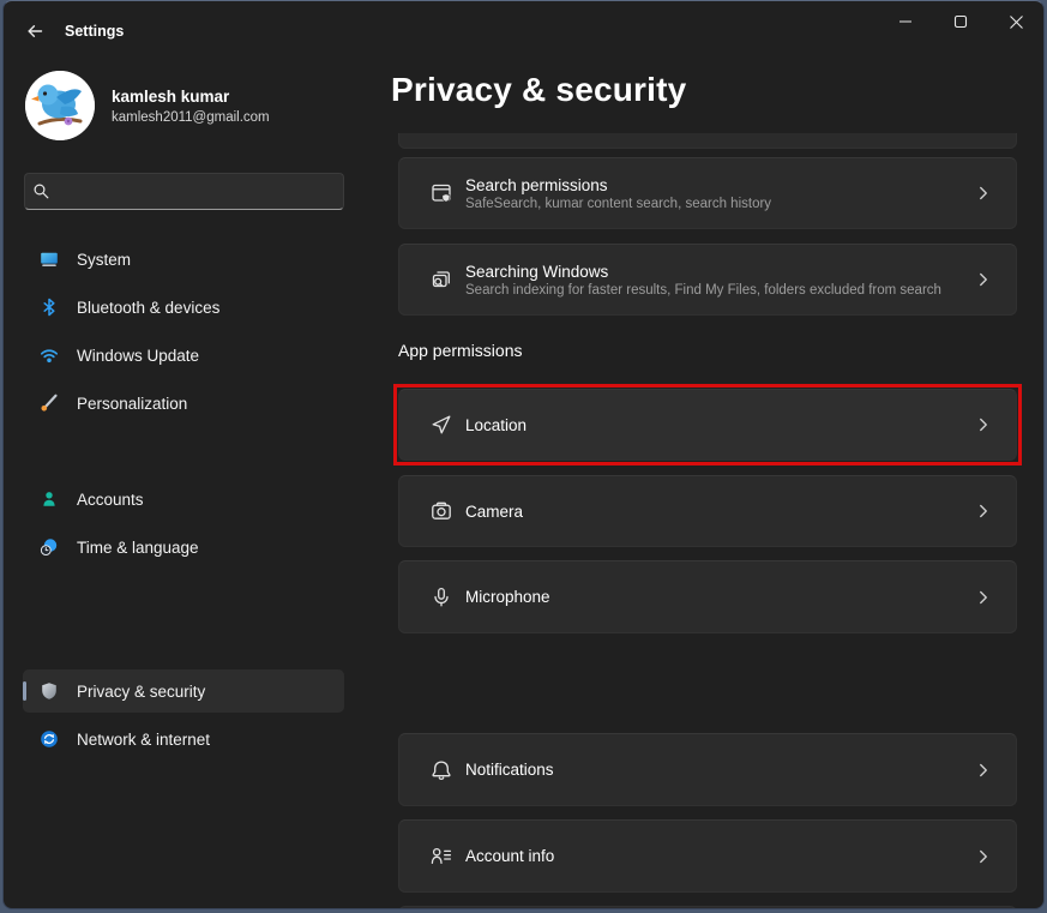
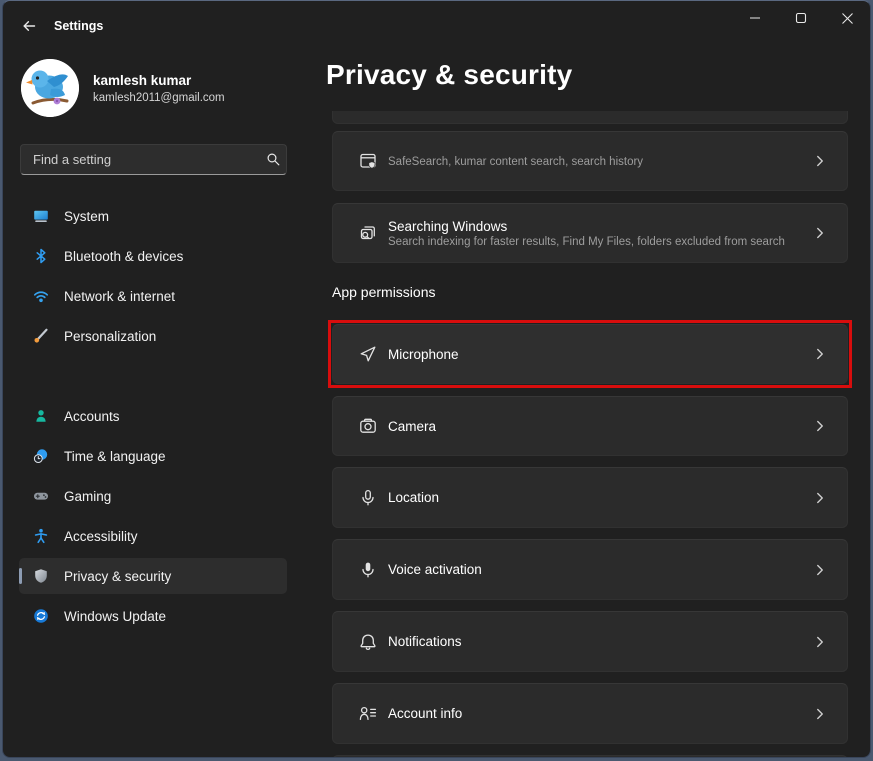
  Settings
  kamlesh kumar
  kamlesh2011@gmail.com
+ Find a setting
  System
  Bluetooth & devices
- Windows Update
+ Network & internet
  Personalization
  Accounts
  Time & language
+ Gaming
+ Accessibility
  Privacy & security
- Network & internet
+ Windows Update
  Privacy & security
- Search permissions
  SafeSearch, kumar content search, search history
  Searching Windows
  Search indexing for faster results, Find My Files, folders excluded from search
  App permissions
- Location
+ Microphone
  Camera
- Microphone
+ Location
+ Voice activation
  Notifications
  Account info
